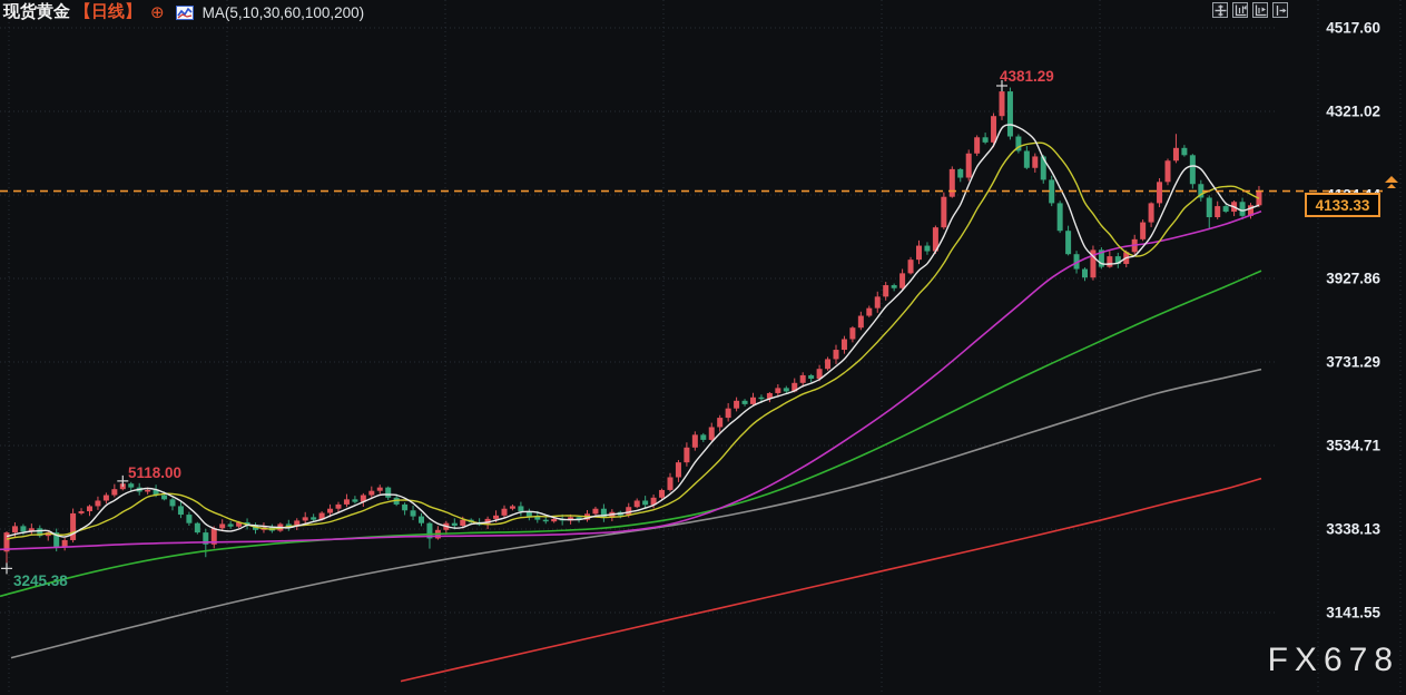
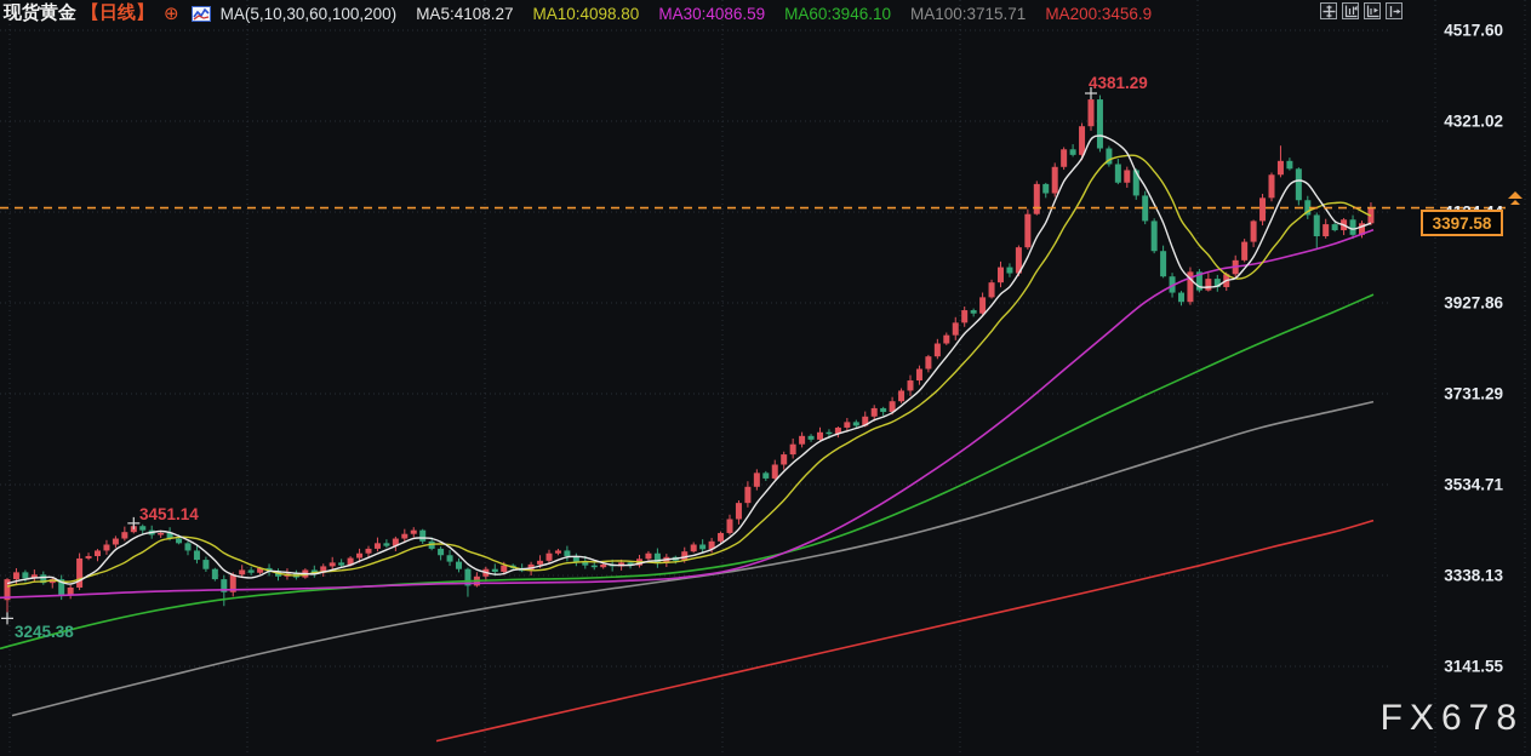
  现货黄金
  【日线】
  ⊕
  MA(5,10,30,60,100,200)
+ MA5:4108.27 MA10:4098.80 MA30:4086.59 MA60:3946.10 MA100:3715.71 MA200:3456.9
  4517.60
  4321.02
  3927.86
  3731.29
  3534.71
  3338.13
  3141.55
  4381.29
- 5118.00
+ 3451.14
  3245.38
- 4133.33
+ 3397.58
  FX678
